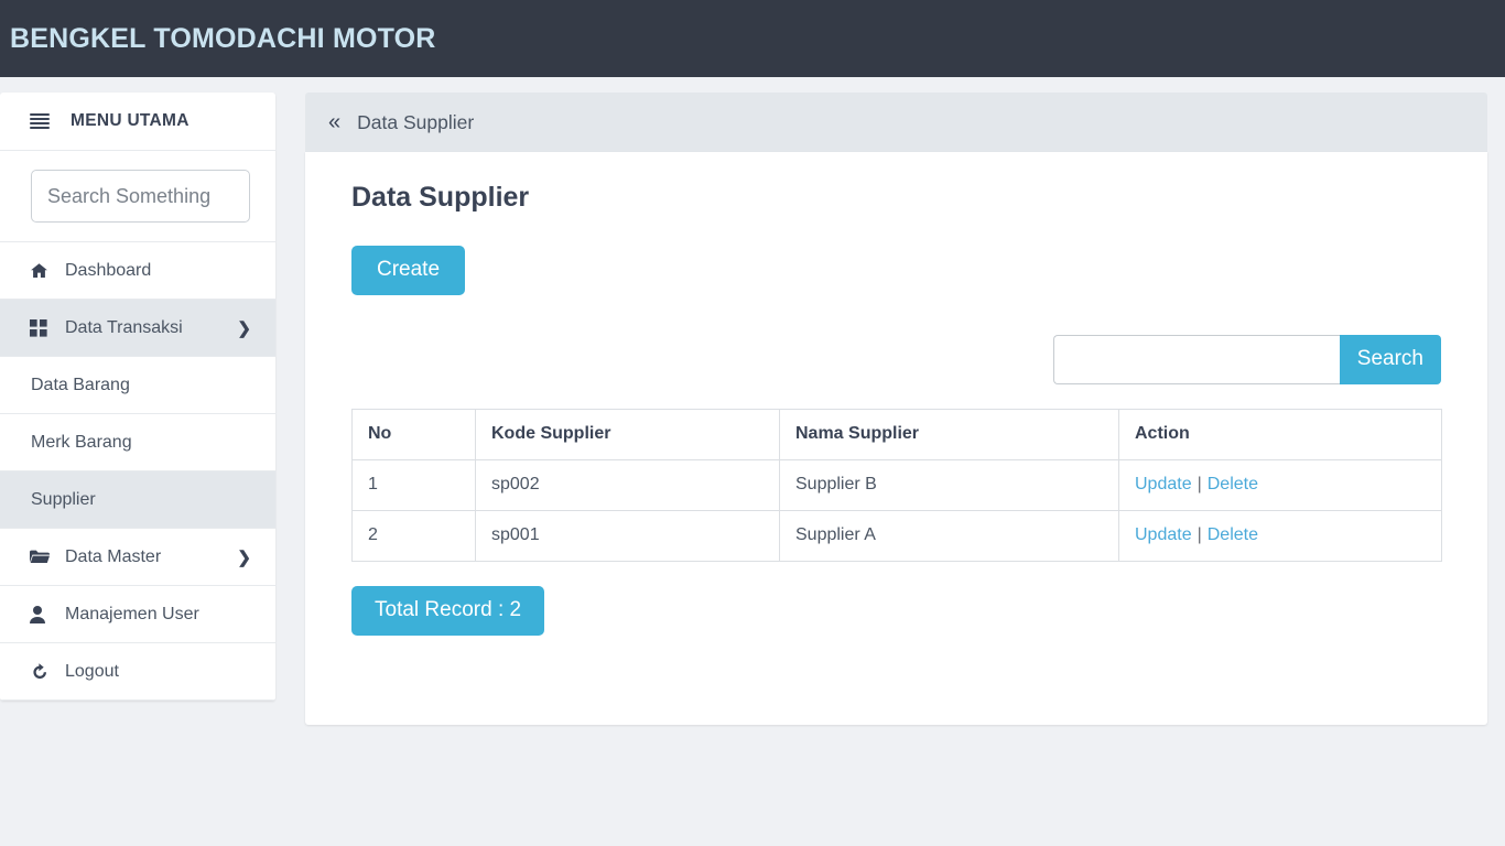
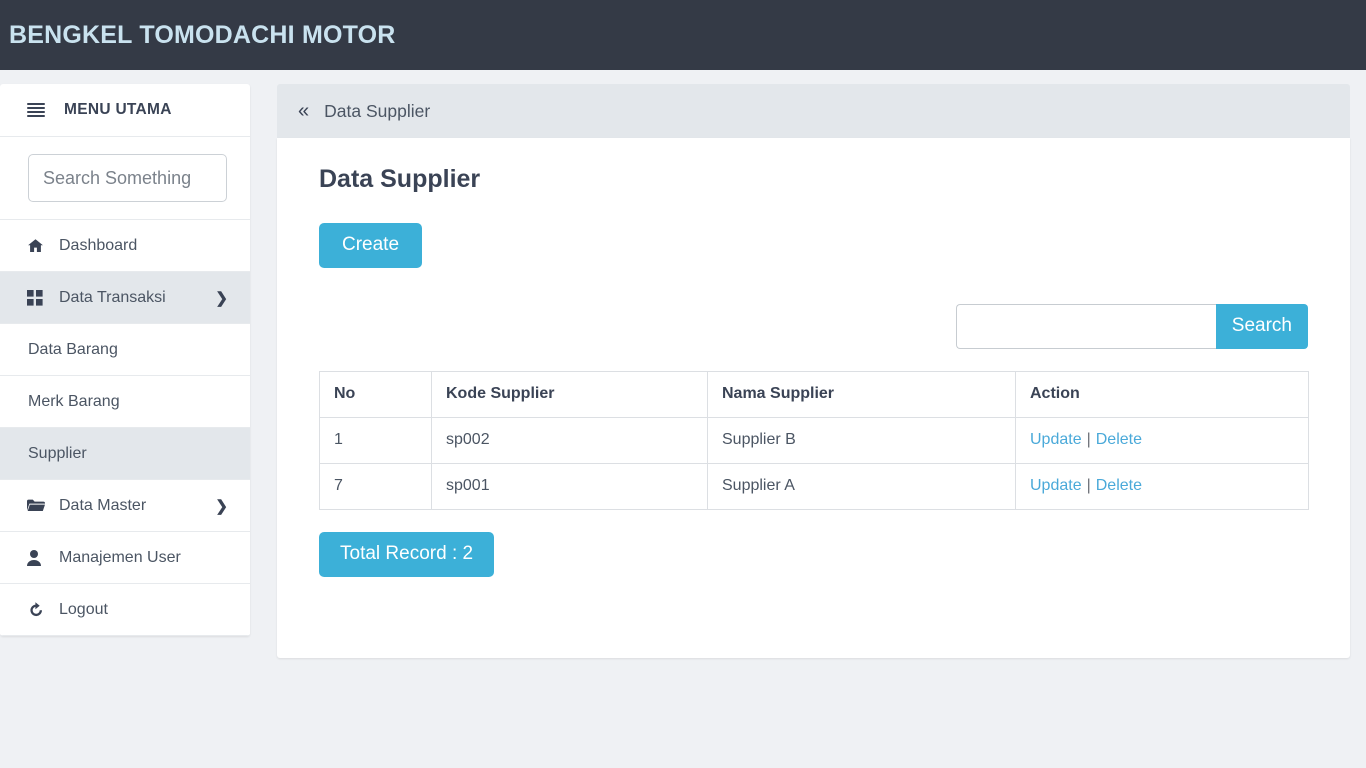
  BENGKEL TOMODACHI MOTOR
  MENU UTAMA
  Search Something
  Dashboard
  Data Transaksi
  ❯
  Data Barang
  Merk Barang
  Supplier
  Data Master
  ❯
  Manajemen User
  Logout
  «
  Data Supplier
  Data Supplier
  Create
  Search
  No	Kode Supplier	Nama Supplier	Action
  1	sp002	Supplier B	Update | Delete
- 2	sp001	Supplier A	Update | Delete
+ 7	sp001	Supplier A	Update | Delete
  Total Record : 2
